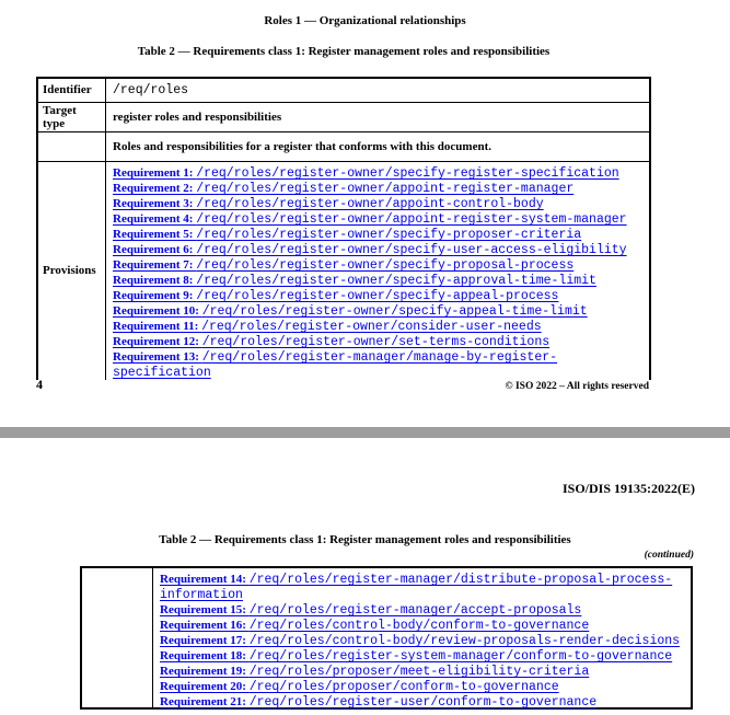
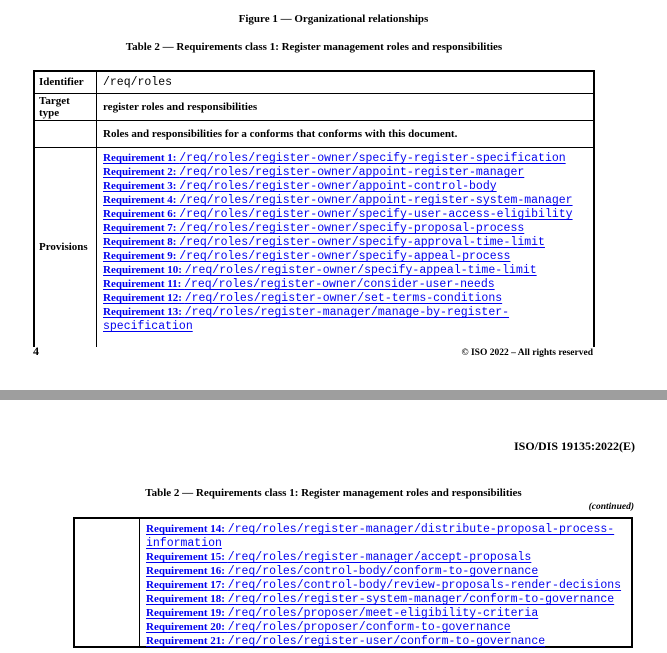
- Roles 1 — Organizational relationships
+ Figure 1 — Organizational relationships
  Table 2 — Requirements class 1: Register management roles and responsibilities
  Identifier
  /req/roles
  Target type
  register roles and responsibilities
- Roles and responsibilities for a register that conforms with this document.
+ Roles and responsibilities for a conforms that conforms with this document.
  Provisions
  Requirement 1: /req/roles/register-owner/specify-register-specification
  Requirement 2: /req/roles/register-owner/appoint-register-manager
  Requirement 3: /req/roles/register-owner/appoint-control-body
  Requirement 4: /req/roles/register-owner/appoint-register-system-manager
- Requirement 5: /req/roles/register-owner/specify-proposer-criteria
  Requirement 6: /req/roles/register-owner/specify-user-access-eligibility
  Requirement 7: /req/roles/register-owner/specify-proposal-process
  Requirement 8: /req/roles/register-owner/specify-approval-time-limit
  Requirement 9: /req/roles/register-owner/specify-appeal-process
  Requirement 10: /req/roles/register-owner/specify-appeal-time-limit
  Requirement 11: /req/roles/register-owner/consider-user-needs
  Requirement 12: /req/roles/register-owner/set-terms-conditions
  Requirement 13: /req/roles/register-manager/manage-by-register-
  specification
  4
  © ISO 2022 – All rights reserved
  ISO/DIS 19135:2022(E)
  Table 2 — Requirements class 1: Register management roles and responsibilities
  (continued)
  Requirement 14: /req/roles/register-manager/distribute-proposal-process-
  information
  Requirement 15: /req/roles/register-manager/accept-proposals
  Requirement 16: /req/roles/control-body/conform-to-governance
  Requirement 17: /req/roles/control-body/review-proposals-render-decisions
  Requirement 18: /req/roles/register-system-manager/conform-to-governance
  Requirement 19: /req/roles/proposer/meet-eligibility-criteria
  Requirement 20: /req/roles/proposer/conform-to-governance
  Requirement 21: /req/roles/register-user/conform-to-governance
